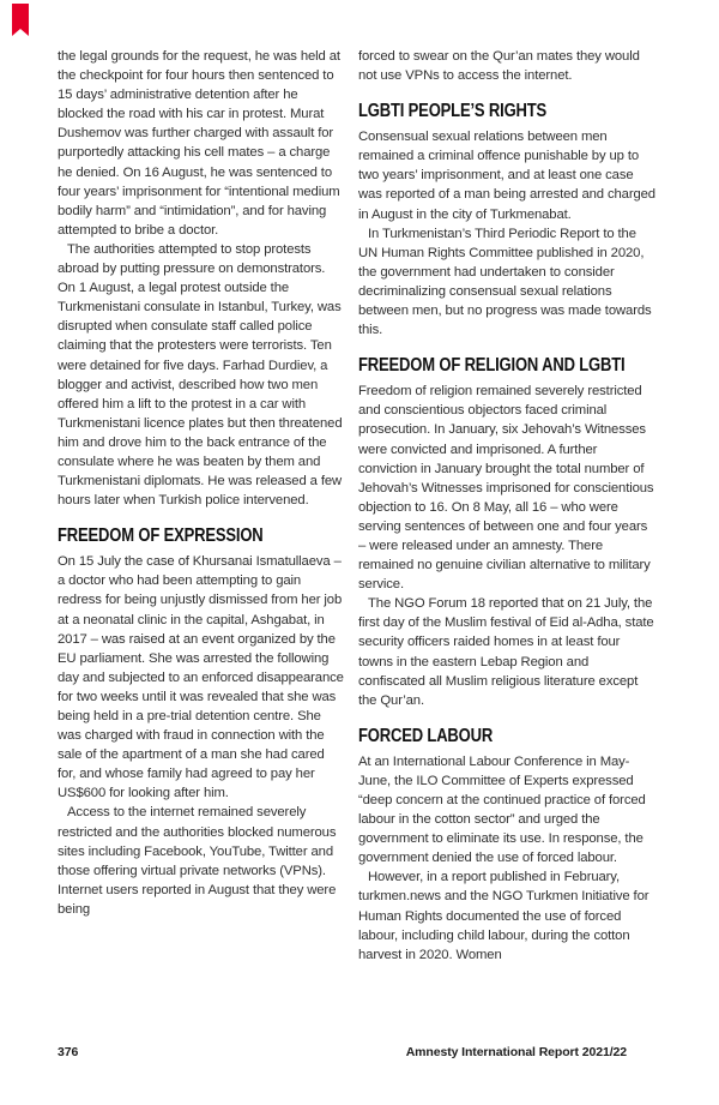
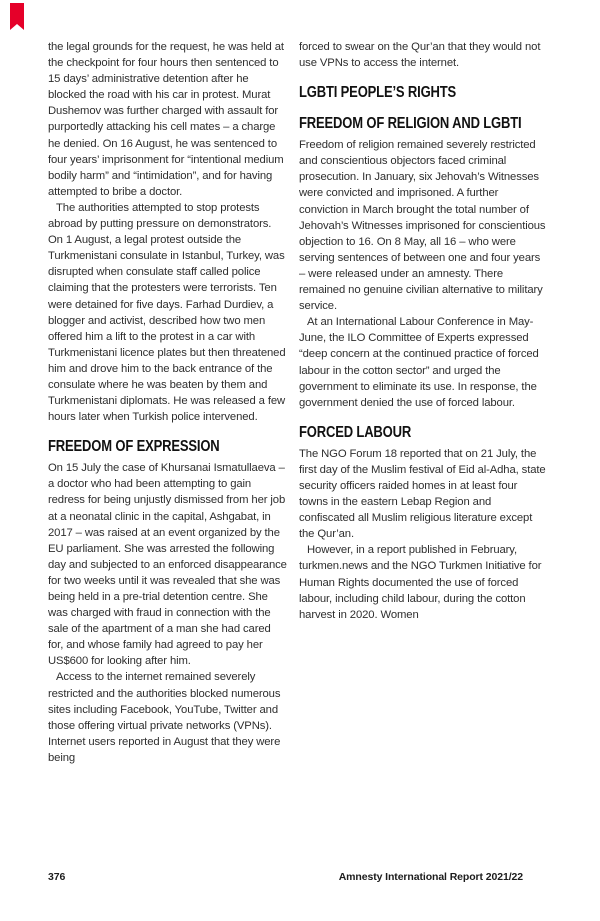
  the legal grounds for the request, he was held at the checkpoint for four hours then sentenced to 15 days’ administrative detention after he blocked the road with his car in protest. Murat Dushemov was further charged with assault for purportedly attacking his cell mates – a charge he denied. On 16 August, he was sentenced to four years’ imprisonment for “intentional medium bodily harm” and “intimidation”, and for having attempted to bribe a doctor.
  The authorities attempted to stop protests abroad by putting pressure on demonstrators. On 1 August, a legal protest outside the Turkmenistani consulate in Istanbul, Turkey, was disrupted when consulate staff called police claiming that the protesters were terrorists. Ten were detained for five days. Farhad Durdiev, a blogger and activist, described how two men offered him a lift to the protest in a car with Turkmenistani licence plates but then threatened him and drove him to the back entrance of the consulate where he was beaten by them and Turkmenistani diplomats. He was released a few hours later when Turkish police intervened.
  FREEDOM OF EXPRESSION
  On 15 July the case of Khursanai Ismatullaeva – a doctor who had been attempting to gain redress for being unjustly dismissed from her job at a neonatal clinic in the capital, Ashgabat, in 2017 – was raised at an event organized by the EU parliament. She was arrested the following day and subjected to an enforced disappearance for two weeks until it was revealed that she was being held in a pre-trial detention centre. She was charged with fraud in connection with the sale of the apartment of a man she had cared for, and whose family had agreed to pay her US$600 for looking after him.
  Access to the internet remained severely restricted and the authorities blocked numerous sites including Facebook, YouTube, Twitter and those offering virtual private networks (VPNs). Internet users reported in August that they were being
- forced to swear on the Qur’an mates they would not use VPNs to access the internet.
+ forced to swear on the Qur’an that they would not use VPNs to access the internet.
  LGBTI PEOPLE’S RIGHTS
- Consensual sexual relations between men remained a criminal offence punishable by up to two years’ imprisonment, and at least one case was reported of a man being arrested and charged in August in the city of Turkmenabat.
- In Turkmenistan’s Third Periodic Report to the UN Human Rights Committee published in 2020, the government had undertaken to consider decriminalizing consensual sexual relations between men, but no progress was made towards this.
  FREEDOM OF RELIGION AND LGBTI
- Freedom of religion remained severely restricted and conscientious objectors faced criminal prosecution. In January, six Jehovah’s Witnesses were convicted and imprisoned. A further conviction in January brought the total number of Jehovah’s Witnesses imprisoned for conscientious objection to 16. On 8 May, all 16 – who were serving sentences of between one and four years – were released under an amnesty. There remained no genuine civilian alternative to military service.
+ Freedom of religion remained severely restricted and conscientious objectors faced criminal prosecution. In January, six Jehovah’s Witnesses were convicted and imprisoned. A further conviction in March brought the total number of Jehovah’s Witnesses imprisoned for conscientious objection to 16. On 8 May, all 16 – who were serving sentences of between one and four years – were released under an amnesty. There remained no genuine civilian alternative to military service.
- The NGO Forum 18 reported that on 21 July, the first day of the Muslim festival of Eid al-Adha, state security officers raided homes in at least four towns in the eastern Lebap Region and confiscated all Muslim religious literature except the Qur’an.
+ At an International Labour Conference in May-June, the ILO Committee of Experts expressed “deep concern at the continued practice of forced labour in the cotton sector” and urged the government to eliminate its use. In response, the government denied the use of forced labour.
  FORCED LABOUR
- At an International Labour Conference in May-June, the ILO Committee of Experts expressed “deep concern at the continued practice of forced labour in the cotton sector” and urged the government to eliminate its use. In response, the government denied the use of forced labour.
+ The NGO Forum 18 reported that on 21 July, the first day of the Muslim festival of Eid al-Adha, state security officers raided homes in at least four towns in the eastern Lebap Region and confiscated all Muslim religious literature except the Qur’an.
  However, in a report published in February, turkmen.news and the NGO Turkmen Initiative for Human Rights documented the use of forced labour, including child labour, during the cotton harvest in 2020. Women
  376
  Amnesty International Report 2021/22
